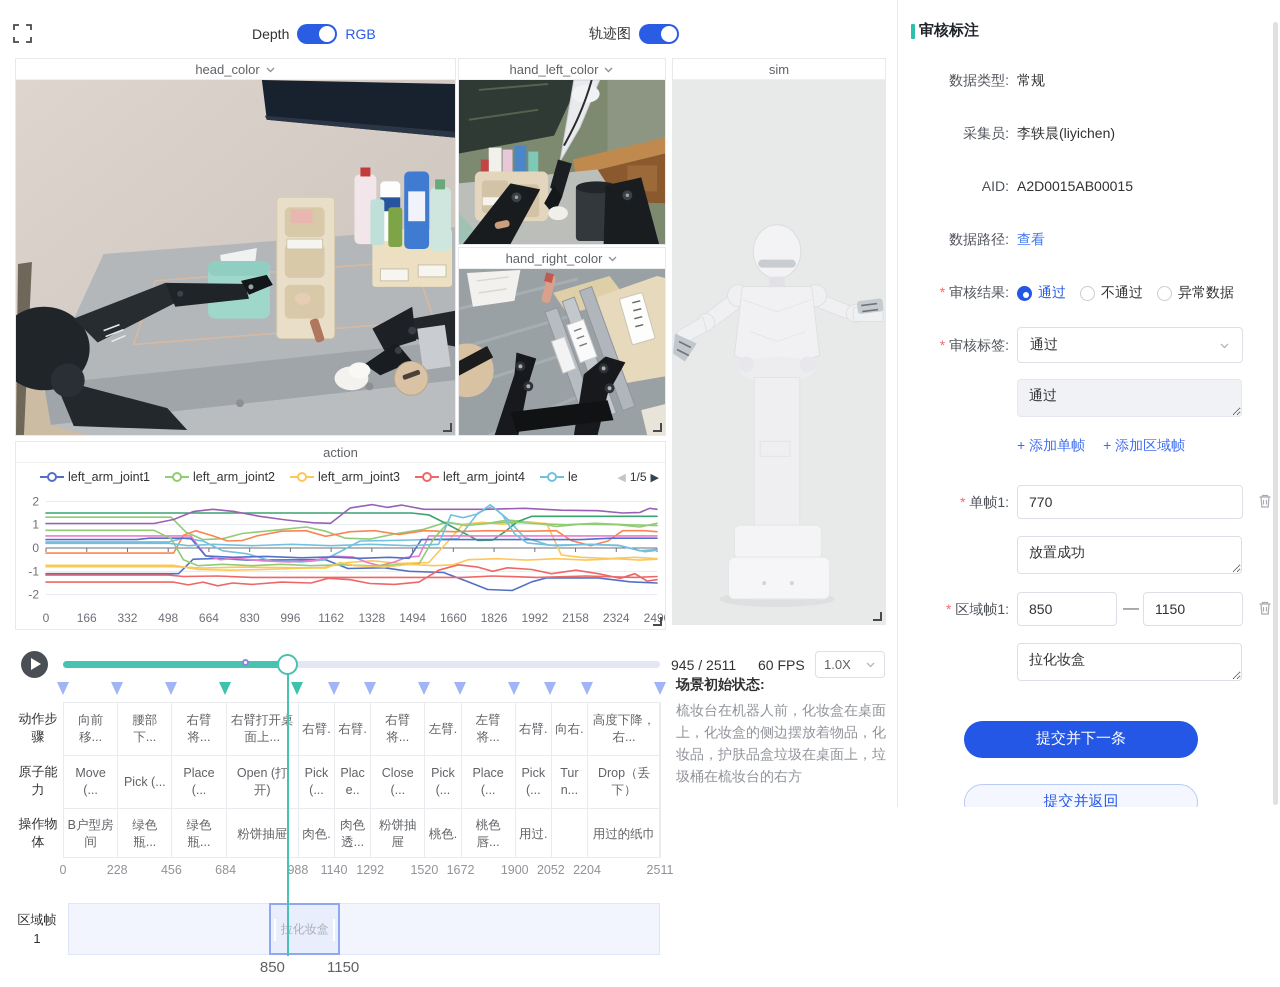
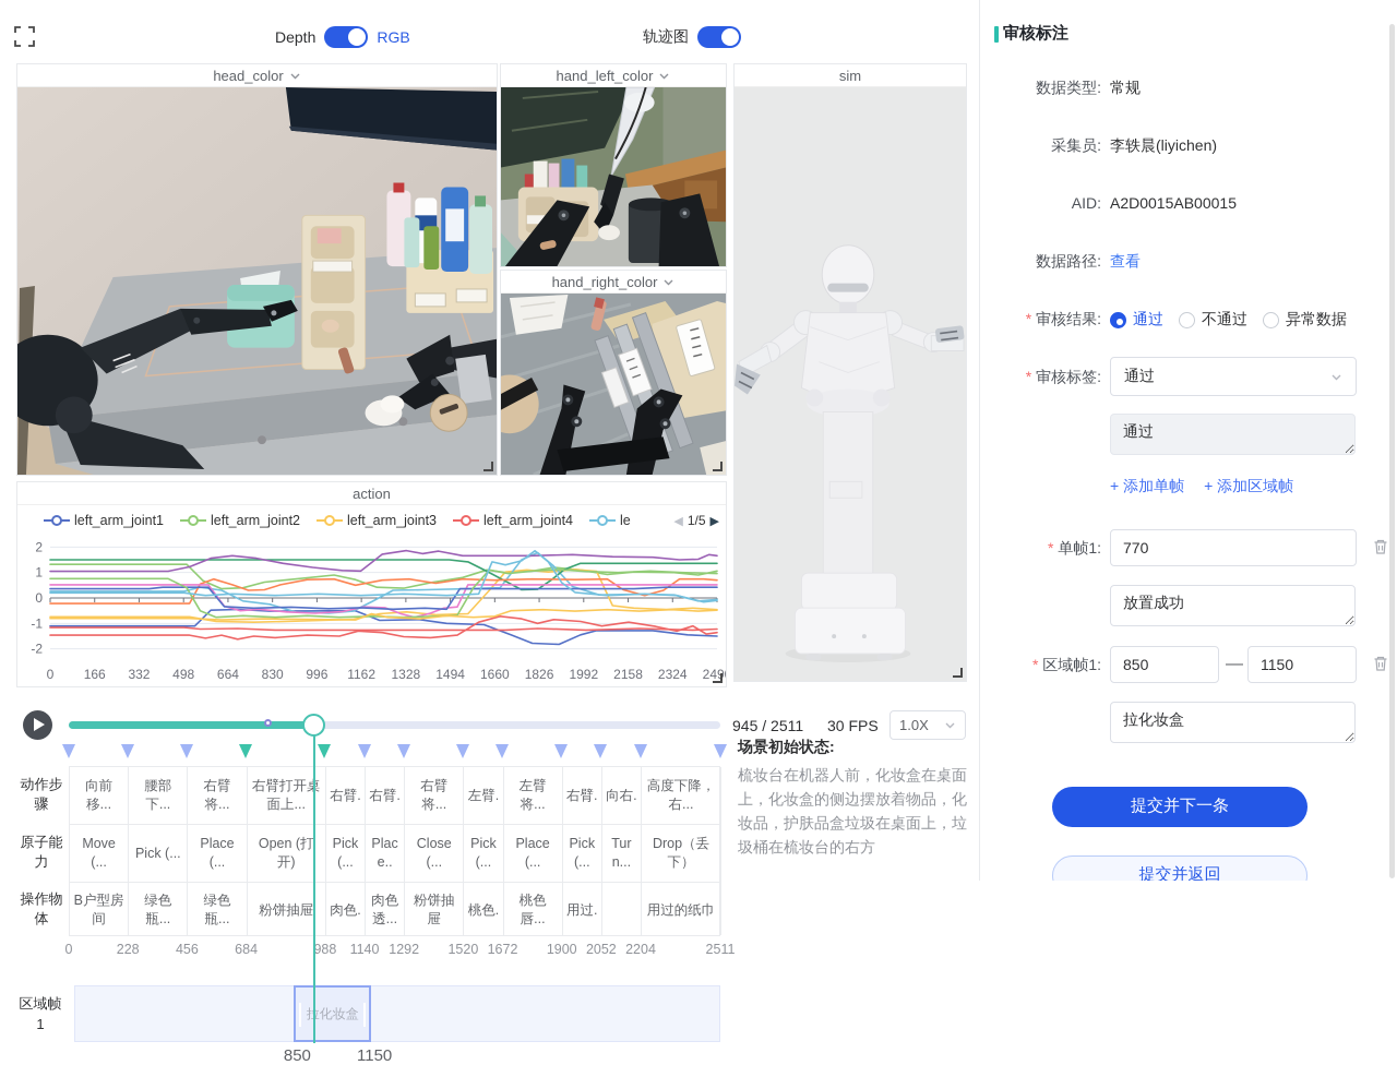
  Depth
  RGB
  轨迹图
  head_color
  hand_left_color
  hand_right_color
  sim
  action
  left_arm_joint1
  left_arm_joint2
  left_arm_joint3
  left_arm_joint4
  le
  ◀
  1/5
  ▶
  2
  1
  0
  -1
  -2
  0
  166
  332
  498
  664
  830
  996
  1162
  1328
  1494
  1660
  1826
  1992
  2158
  2324
  249
  945 / 2511
- 60 FPS
+ 30 FPS
  1.0X
  动作步骤
  原子能力
  操作物体
  向前移...
  Move (...
  B户型房间
  腰部下...
  Pick (...
  绿色瓶...
  右臂将...
  Place (...
  绿色瓶...
  右臂打开面上...
  Open (打开)
  粉饼抽屉
  右臂.
  Pick (...
  肉色.
  右臂.
  Place..
  肉色透...
  右臂将...
  Close (...
  粉饼抽屉
  左臂.
  Pick (...
  桃色.
  左臂将...
  Place (...
  桃色唇...
  右臂.
  Pick (...
  用过.
  向右.
  Turn...
  高度下降，右...
  Drop（丢下）
  用过的纸巾
  0
  228
  456
  684
  988
  1140
  1292
  1520
  1672
  1900
  2052
  2204
  2511
  场景初始状态:
  梳妆台在机器人前，化妆盒在桌面上，化妆盒的侧边摆放着物品，化妆品，护肤品盒垃圾在桌面上，垃圾桶在梳妆台的右方
  区域帧1
  化妆盒
  850
  1150
  审核标注
  数据类型:
  常规
  采集员:
  李轶晨(liyichen)
  AID:
  A2D0015AB00015
  数据路径:
  查看
  审核结果:
  通过
  不通过
  异常数据
  审核标签:
  通过
  通过
  + 添加单帧
  + 添加区域帧
  单帧1:
  770
  放置成功
  区域帧1:
  850
  —
  1150
  拉化妆盒
  提交并下一条
  提交并返回
